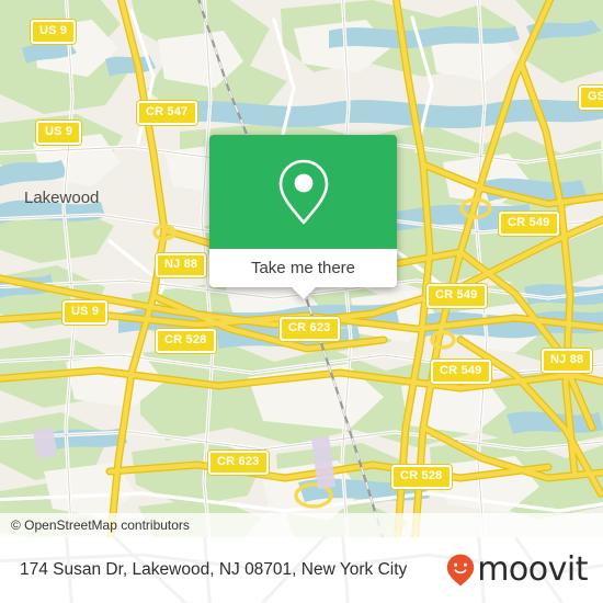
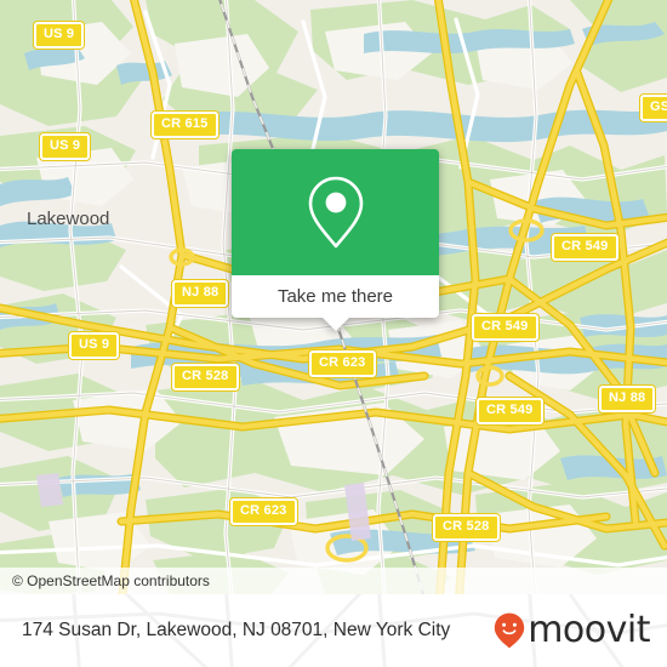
  Lakewood
  US 9
- CR 547
+ CR 615
  US 9
  CR 549
  NJ 88
  CR 549
  US 9
  CR 623
  CR 528
  CR 549
  NJ 88
  CR 623
  CR 528
  © OpenStreetMap contributors
  Take me there
  174 Susan Dr, Lakewood, NJ 08701, New York City
  moovit
